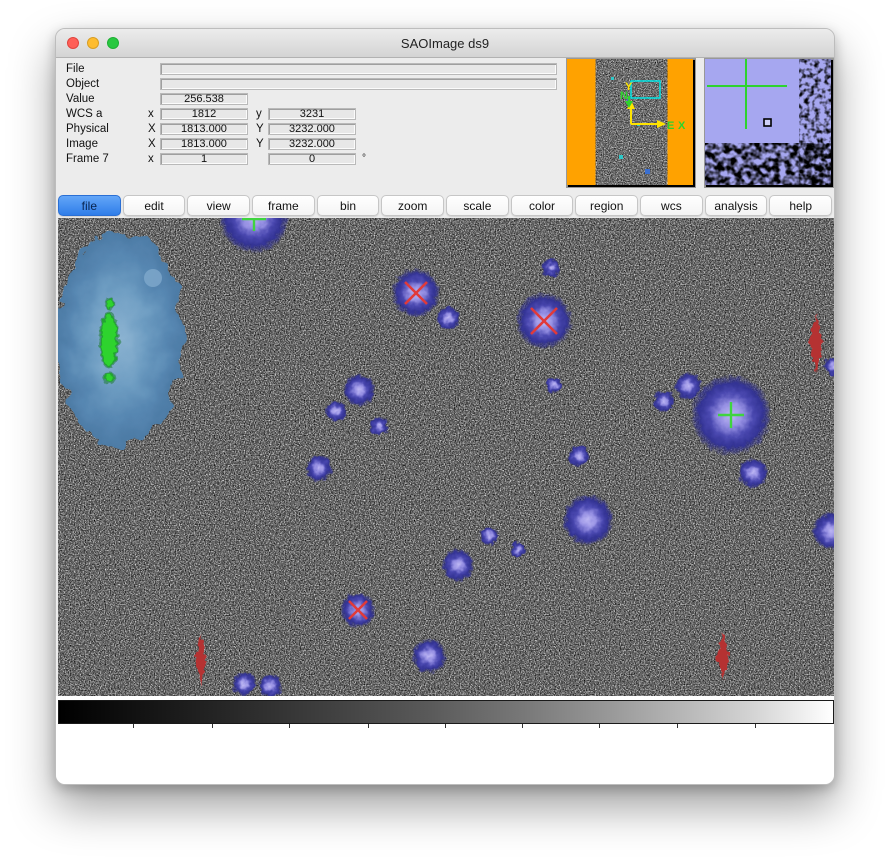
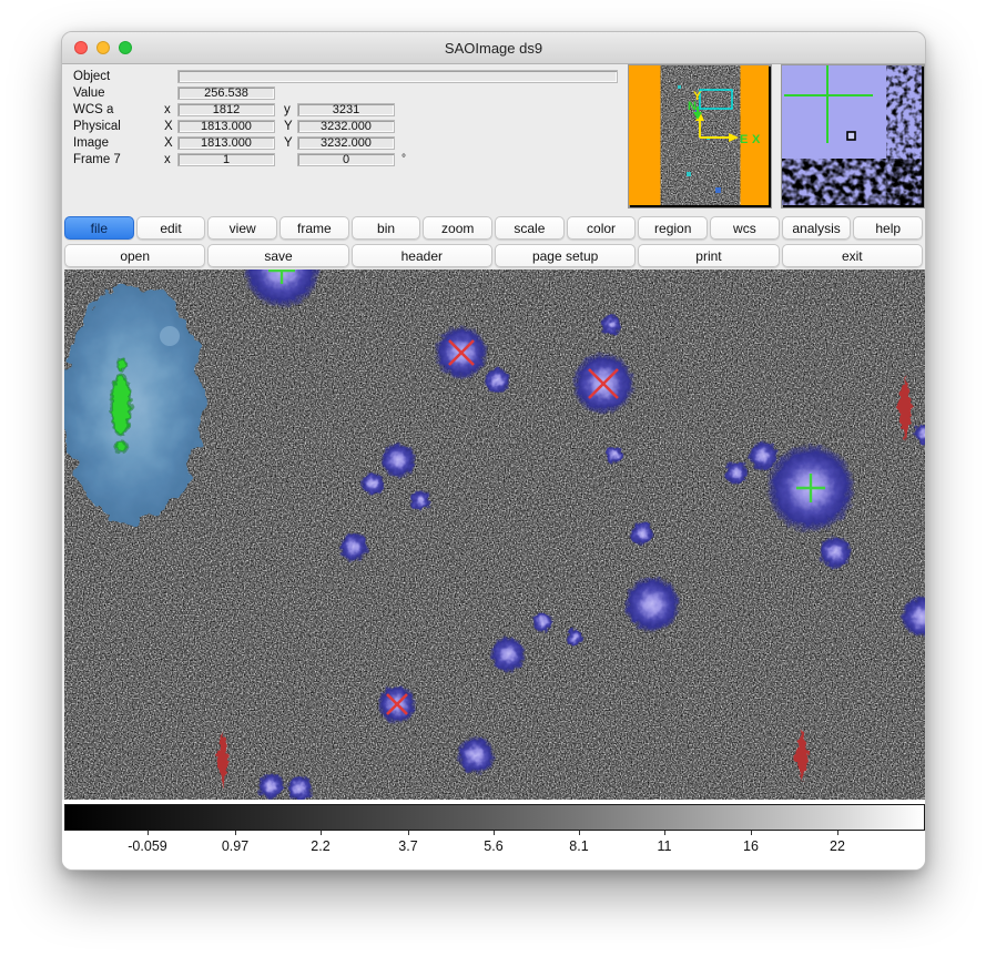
  SAOImage ds9
- File
  Object
  Value
  256.538
  WCS a
  x
  1812
  y
  3231
  Physical
  X
  1813.000
  Y
  3232.000
  Image
  X
  1813.000
  Y
  3232.000
  Frame 7
  x
  1
  0
  °
  Y
  N
  E
  X
  file
  edit
  view
  frame
  bin
  zoom
  scale
  color
  region
  wcs
  analysis
  help
+ open
+ save
+ header
+ page setup
+ print
+ exit
+ -0.059
+ 0.97
+ 2.2
+ 3.7
+ 5.6
+ 8.1
+ 11
+ 16
+ 22
